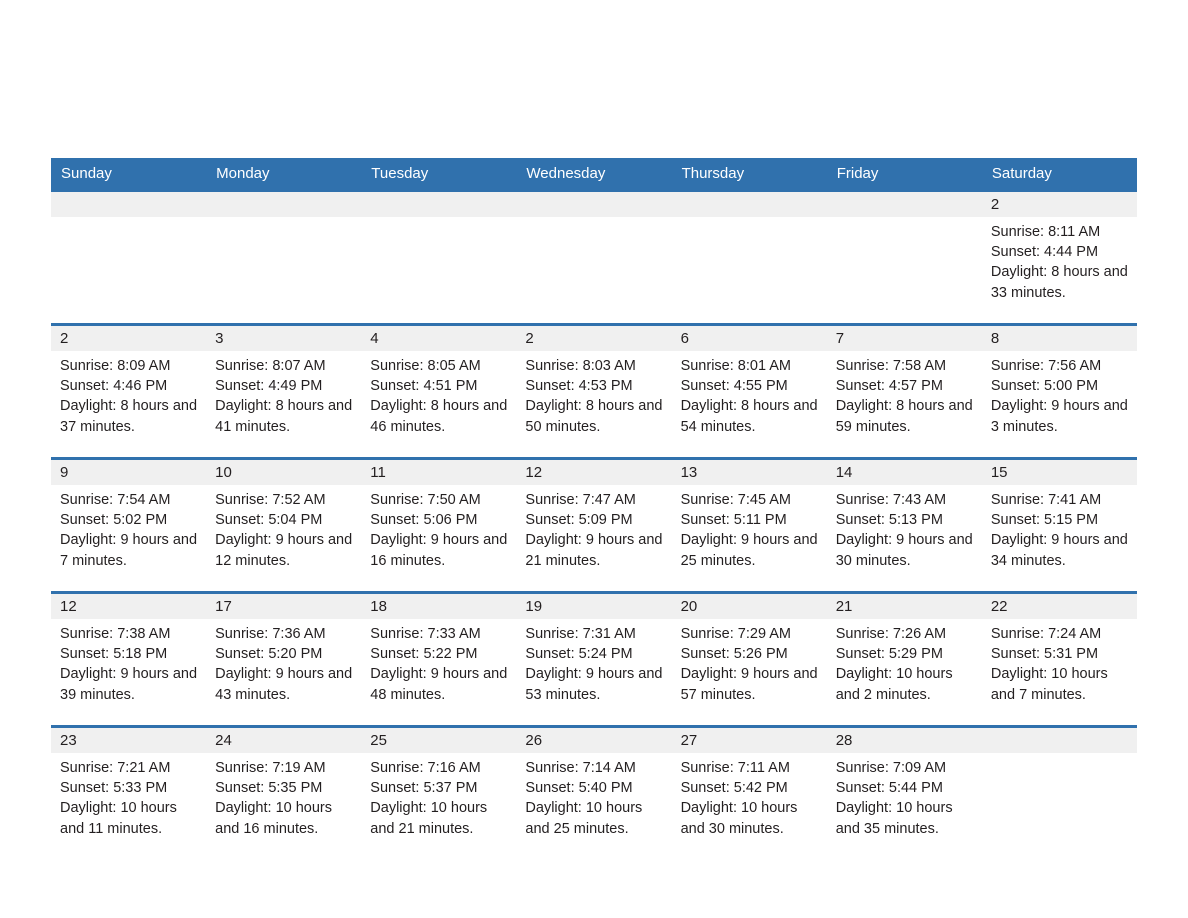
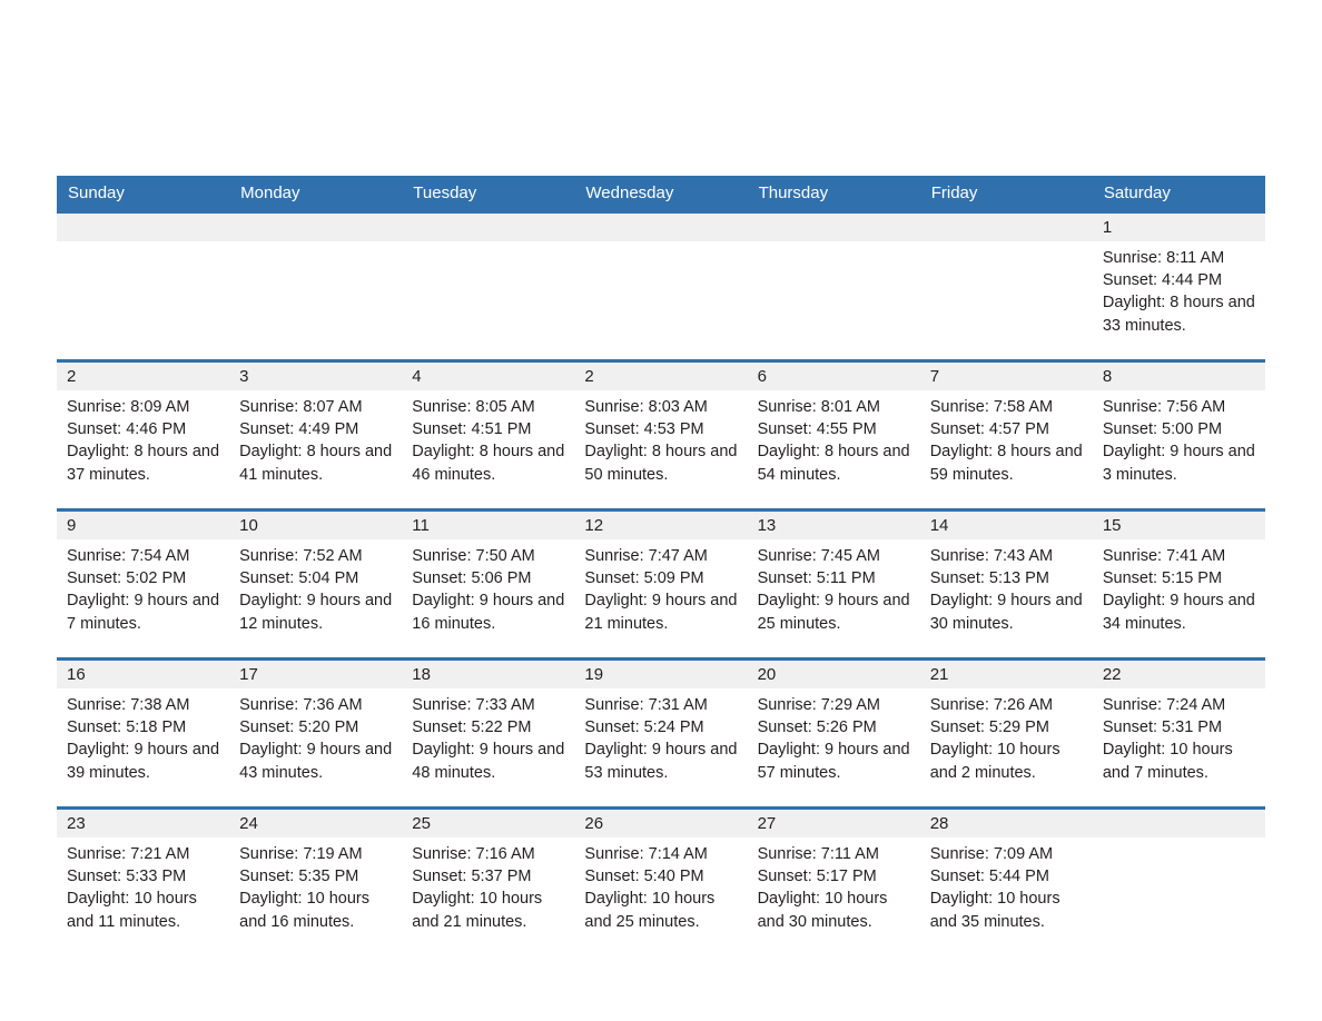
  Sunday	Monday	Tuesday	Wednesday	Thursday	Friday	Saturday
- 						2Sunrise: 8:11 AMSunset: 4:44 PMDaylight: 8 hours and 33 minutes.
+ 						1Sunrise: 8:11 AMSunset: 4:44 PMDaylight: 8 hours and 33 minutes.
  2Sunrise: 8:09 AMSunset: 4:46 PMDaylight: 8 hours and 37 minutes.	3Sunrise: 8:07 AMSunset: 4:49 PMDaylight: 8 hours and 41 minutes.	4Sunrise: 8:05 AMSunset: 4:51 PMDaylight: 8 hours and 46 minutes.	2Sunrise: 8:03 AMSunset: 4:53 PMDaylight: 8 hours and 50 minutes.	6Sunrise: 8:01 AMSunset: 4:55 PMDaylight: 8 hours and 54 minutes.	7Sunrise: 7:58 AMSunset: 4:57 PMDaylight: 8 hours and 59 minutes.	8Sunrise: 7:56 AMSunset: 5:00 PMDaylight: 9 hours and 3 minutes.
  9Sunrise: 7:54 AMSunset: 5:02 PMDaylight: 9 hours and 7 minutes.	10Sunrise: 7:52 AMSunset: 5:04 PMDaylight: 9 hours and 12 minutes.	11Sunrise: 7:50 AMSunset: 5:06 PMDaylight: 9 hours and 16 minutes.	12Sunrise: 7:47 AMSunset: 5:09 PMDaylight: 9 hours and 21 minutes.	13Sunrise: 7:45 AMSunset: 5:11 PMDaylight: 9 hours and 25 minutes.	14Sunrise: 7:43 AMSunset: 5:13 PMDaylight: 9 hours and 30 minutes.	15Sunrise: 7:41 AMSunset: 5:15 PMDaylight: 9 hours and 34 minutes.
- 12Sunrise: 7:38 AMSunset: 5:18 PMDaylight: 9 hours and 39 minutes.	17Sunrise: 7:36 AMSunset: 5:20 PMDaylight: 9 hours and 43 minutes.	18Sunrise: 7:33 AMSunset: 5:22 PMDaylight: 9 hours and 48 minutes.	19Sunrise: 7:31 AMSunset: 5:24 PMDaylight: 9 hours and 53 minutes.	20Sunrise: 7:29 AMSunset: 5:26 PMDaylight: 9 hours and 57 minutes.	21Sunrise: 7:26 AMSunset: 5:29 PMDaylight: 10 hours and 2 minutes.	22Sunrise: 7:24 AMSunset: 5:31 PMDaylight: 10 hours and 7 minutes.
+ 16Sunrise: 7:38 AMSunset: 5:18 PMDaylight: 9 hours and 39 minutes.	17Sunrise: 7:36 AMSunset: 5:20 PMDaylight: 9 hours and 43 minutes.	18Sunrise: 7:33 AMSunset: 5:22 PMDaylight: 9 hours and 48 minutes.	19Sunrise: 7:31 AMSunset: 5:24 PMDaylight: 9 hours and 53 minutes.	20Sunrise: 7:29 AMSunset: 5:26 PMDaylight: 9 hours and 57 minutes.	21Sunrise: 7:26 AMSunset: 5:29 PMDaylight: 10 hours and 2 minutes.	22Sunrise: 7:24 AMSunset: 5:31 PMDaylight: 10 hours and 7 minutes.
- 23Sunrise: 7:21 AMSunset: 5:33 PMDaylight: 10 hours and 11 minutes.	24Sunrise: 7:19 AMSunset: 5:35 PMDaylight: 10 hours and 16 minutes.	25Sunrise: 7:16 AMSunset: 5:37 PMDaylight: 10 hours and 21 minutes.	26Sunrise: 7:14 AMSunset: 5:40 PMDaylight: 10 hours and 25 minutes.	27Sunrise: 7:11 AMSunset: 5:42 PMDaylight: 10 hours and 30 minutes.	28Sunrise: 7:09 AMSunset: 5:44 PMDaylight: 10 hours and 35 minutes.
+ 23Sunrise: 7:21 AMSunset: 5:33 PMDaylight: 10 hours and 11 minutes.	24Sunrise: 7:19 AMSunset: 5:35 PMDaylight: 10 hours and 16 minutes.	25Sunrise: 7:16 AMSunset: 5:37 PMDaylight: 10 hours and 21 minutes.	26Sunrise: 7:14 AMSunset: 5:40 PMDaylight: 10 hours and 25 minutes.	27Sunrise: 7:11 AMSunset: 5:17 PMDaylight: 10 hours and 30 minutes.	28Sunrise: 7:09 AMSunset: 5:44 PMDaylight: 10 hours and 35 minutes.
